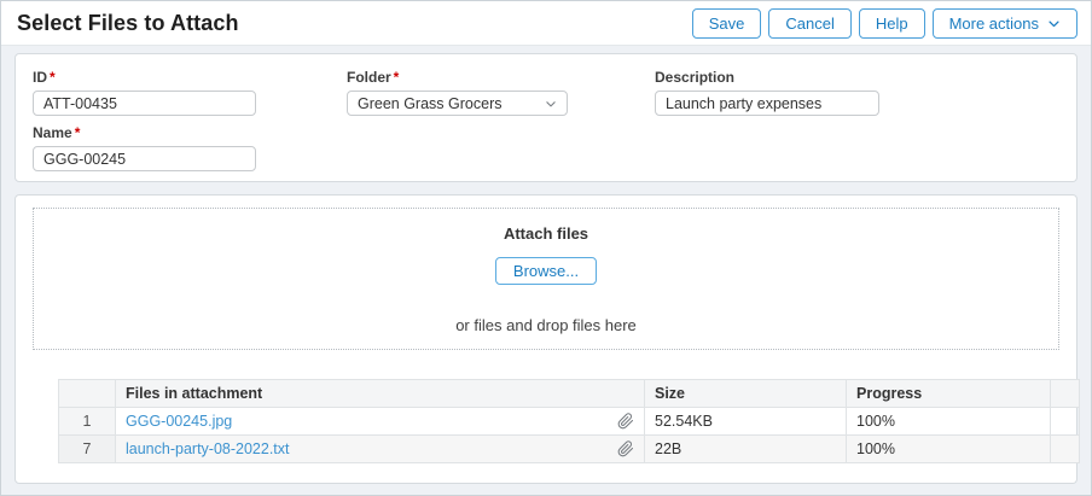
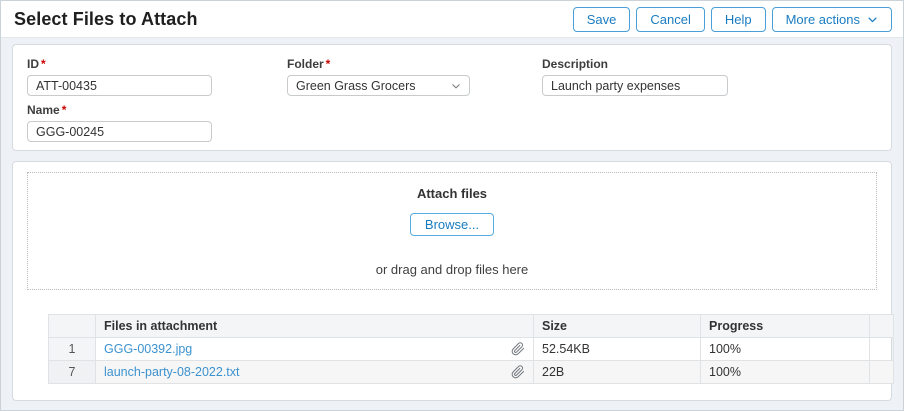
  Select Files to Attach
  Save
  Cancel
  Help
  More actions
  ID *
  ATT-00435
  Folder *
  Green Grass Grocers
  Description
  Launch party expenses
  Name *
  GGG-00245
  Attach files
  Browse...
- or files and drop files here
+ or drag and drop files here
  	Files in attachment	Size	Progress
- 1	GGG-00245.jpg	52.54KB	100%
+ 1	GGG-00392.jpg	52.54KB	100%
  7	launch-party-08-2022.txt	22B	100%
